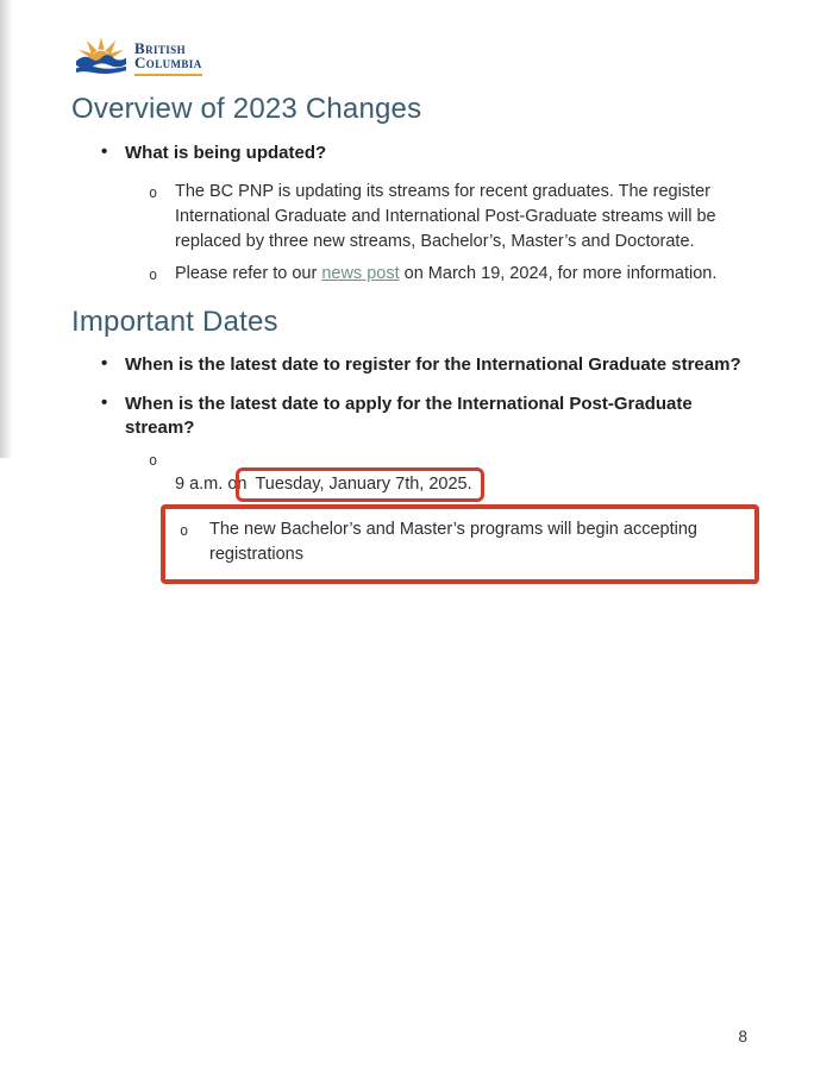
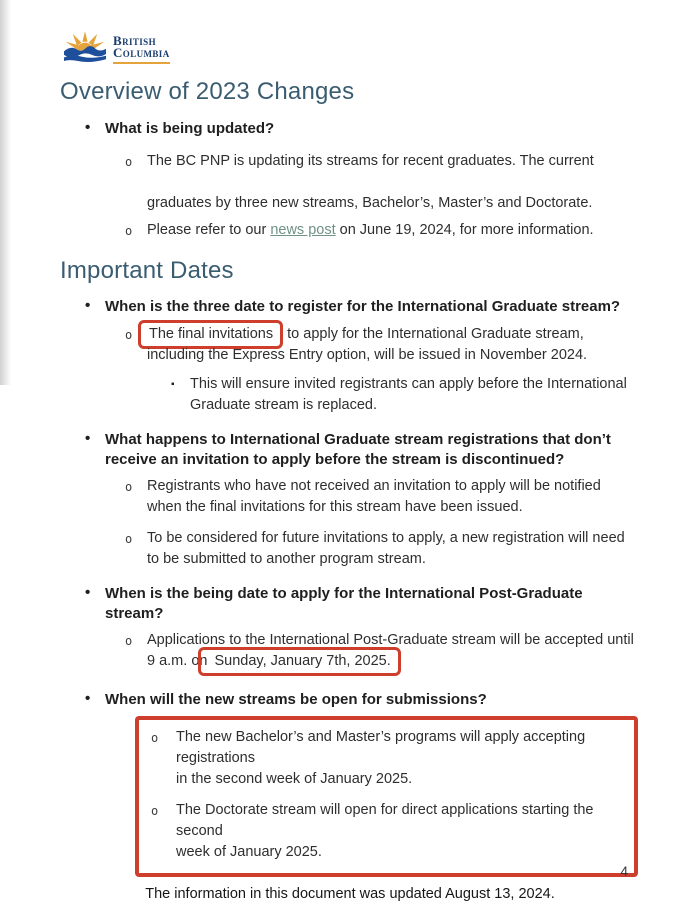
  British
  Columbia
  Overview of 2023 Changes
  What is being updated?
- The BC PNP is updating its streams for recent graduates. The register
+ The BC PNP is updating its streams for recent graduates. The current
- International Graduate and International Post-Graduate streams will be
- replaced by three new streams, Bachelor’s, Master’s and Doctorate.
+ graduates by three new streams, Bachelor’s, Master’s and Doctorate.
- Please refer to our news post on March 19, 2024, for more information.
+ Please refer to our news post on June 19, 2024, for more information.
  Important Dates
- When is the latest date to register for the International Graduate stream?
+ When is the three date to register for the International Graduate stream?
+ The final invitations to apply for the International Graduate stream,
+ including the Express Entry option, will be issued in November 2024.
+ This will ensure invited registrants can apply before the International
+ Graduate stream is replaced.
+ What happens to International Graduate stream registrations that don’t
+ receive an invitation to apply before the stream is discontinued?
+ Registrants who have not received an invitation to apply will be notified
+ when the final invitations for this stream have been issued.
+ To be considered for future invitations to apply, a new registration will need
+ to be submitted to another program stream.
- When is the latest date to apply for the International Post-Graduate stream?
+ When is the being date to apply for the International Post-Graduate stream?
+ Applications to the International Post-Graduate stream will be accepted until
- 9 a.m. on Tuesday, January 7th, 2025.
+ 9 a.m. on Sunday, January 7th, 2025.
+ When will the new streams be open for submissions?
- The new Bachelor’s and Master’s programs will begin accepting registrations
+ The new Bachelor’s and Master’s programs will apply accepting registrations
+ in the second week of January 2025.
+ The Doctorate stream will open for direct applications starting the second
+ week of January 2025.
- 8
+ 4
+ The information in this document was updated August 13, 2024.
